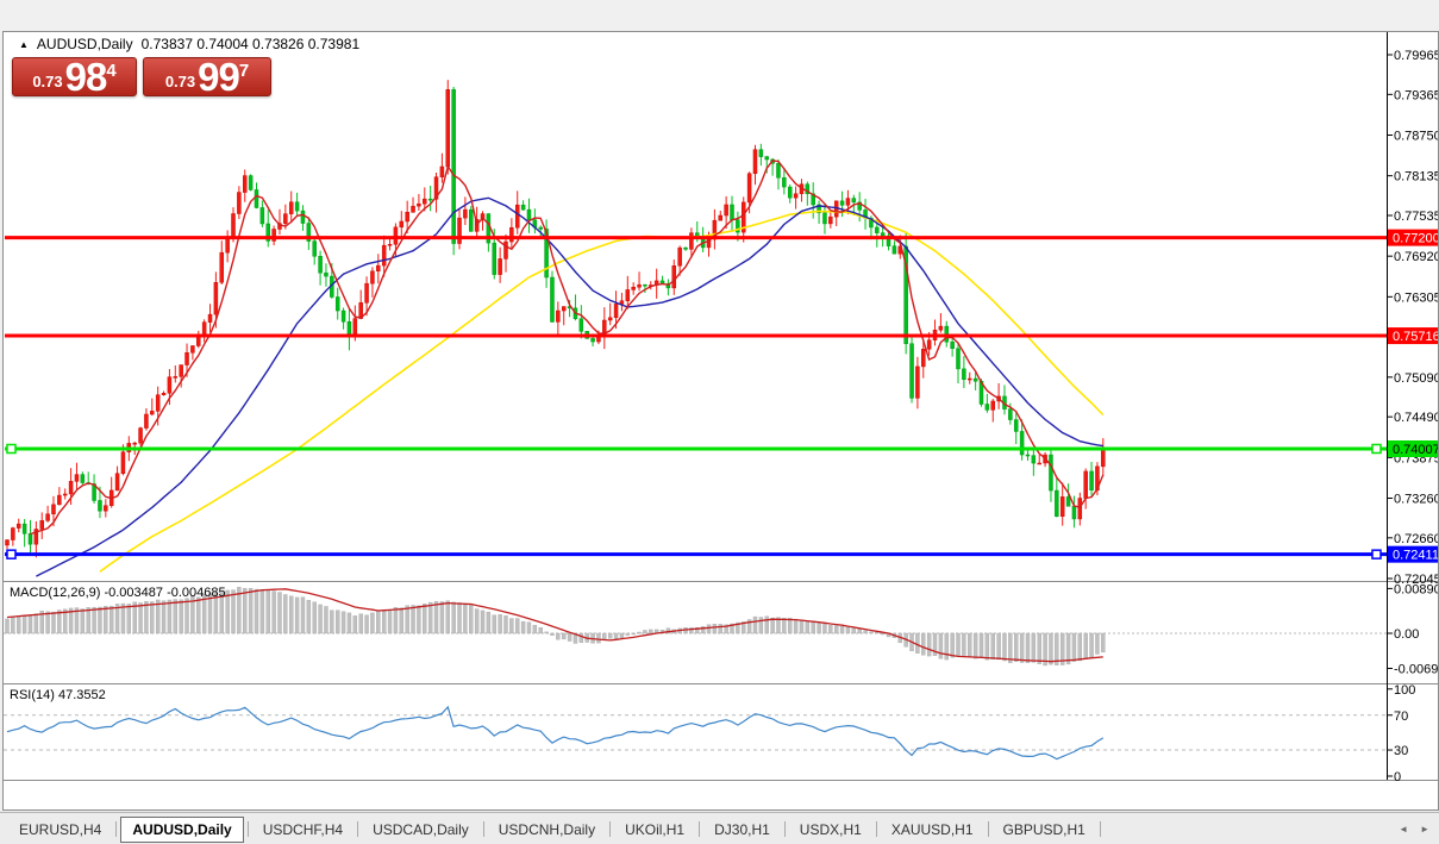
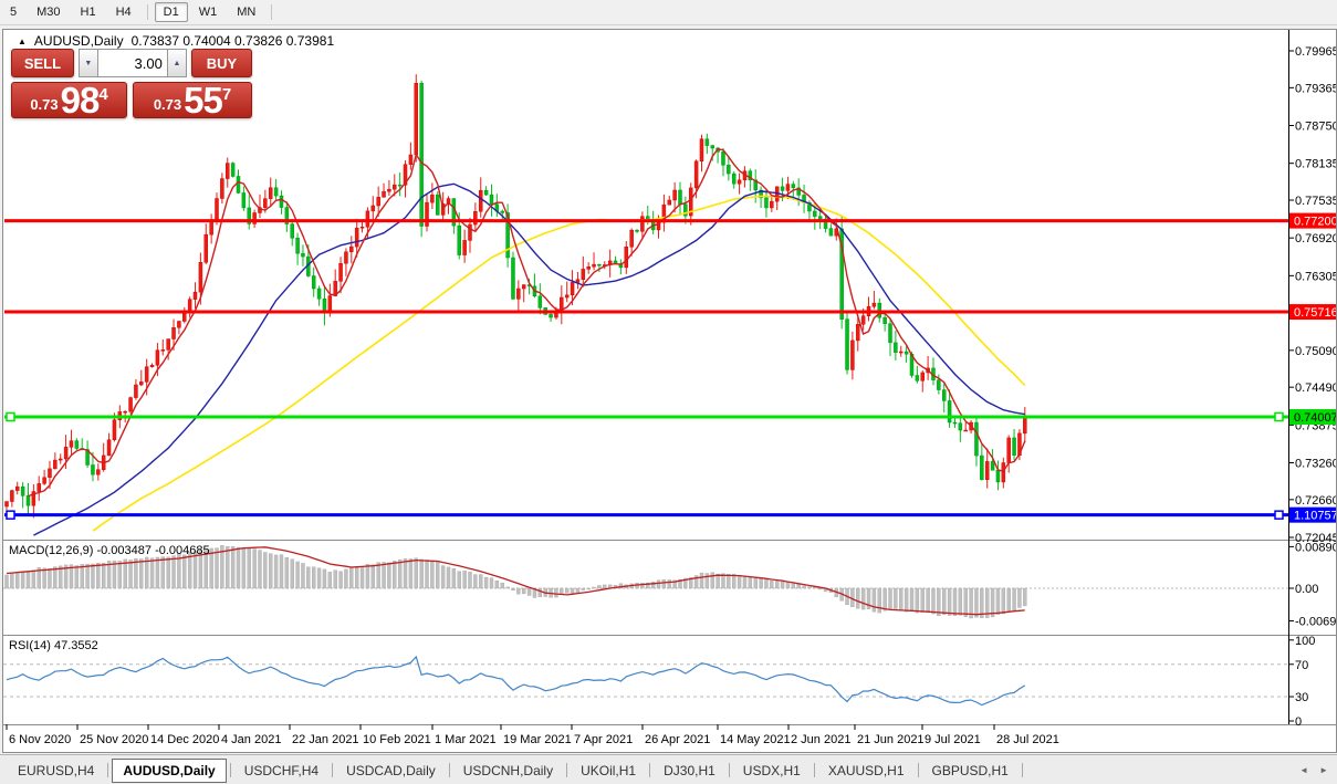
+ 5
+ M30
+ H1
+ H4
+ D1
+ W1
+ MN
  0.79965
  0.79365
  0.78750
  0.78135
  0.77535
  0.76920
  0.76305
  0.75090
  0.74490
  0.73875
  0.73260
  0.72660
  0.72045
  0.77200
  0.75716
  0.74007
- 0.72411
+ 1.10757
  0.00890
  0.00
  -0.0069
  100
  70
  30
  0
+ 6 Nov 2020
+ 25 Nov 2020
+ 14 Dec 2020
+ 4 Jan 2021
+ 22 Jan 2021
+ 10 Feb 2021
+ 1 Mar 2021
+ 19 Mar 2021
+ 7 Apr 2021
+ 26 Apr 2021
+ 14 May 2021
+ 2 Jun 2021
+ 21 Jun 2021
+ 9 Jul 2021
+ 28 Jul 2021
  ▲
  AUDUSD,Daily
  0.73837 0.74004 0.73826 0.73981
+ SELL
+ 3.00
+ BUY
  0.73
  98
  4
  0.73
- 99
+ 55
  7
  MACD(12,26,9) -0.003487 -0.004685
  RSI(14) 47.3552
  EURUSD,H4
  AUDUSD,Daily
  USDCHF,H4
  USDCAD,Daily
  USDCNH,Daily
  UKOil,H1
  DJ30,H1
  USDX,H1
  XAUUSD,H1
  GBPUSD,H1
  ◄
  ►
